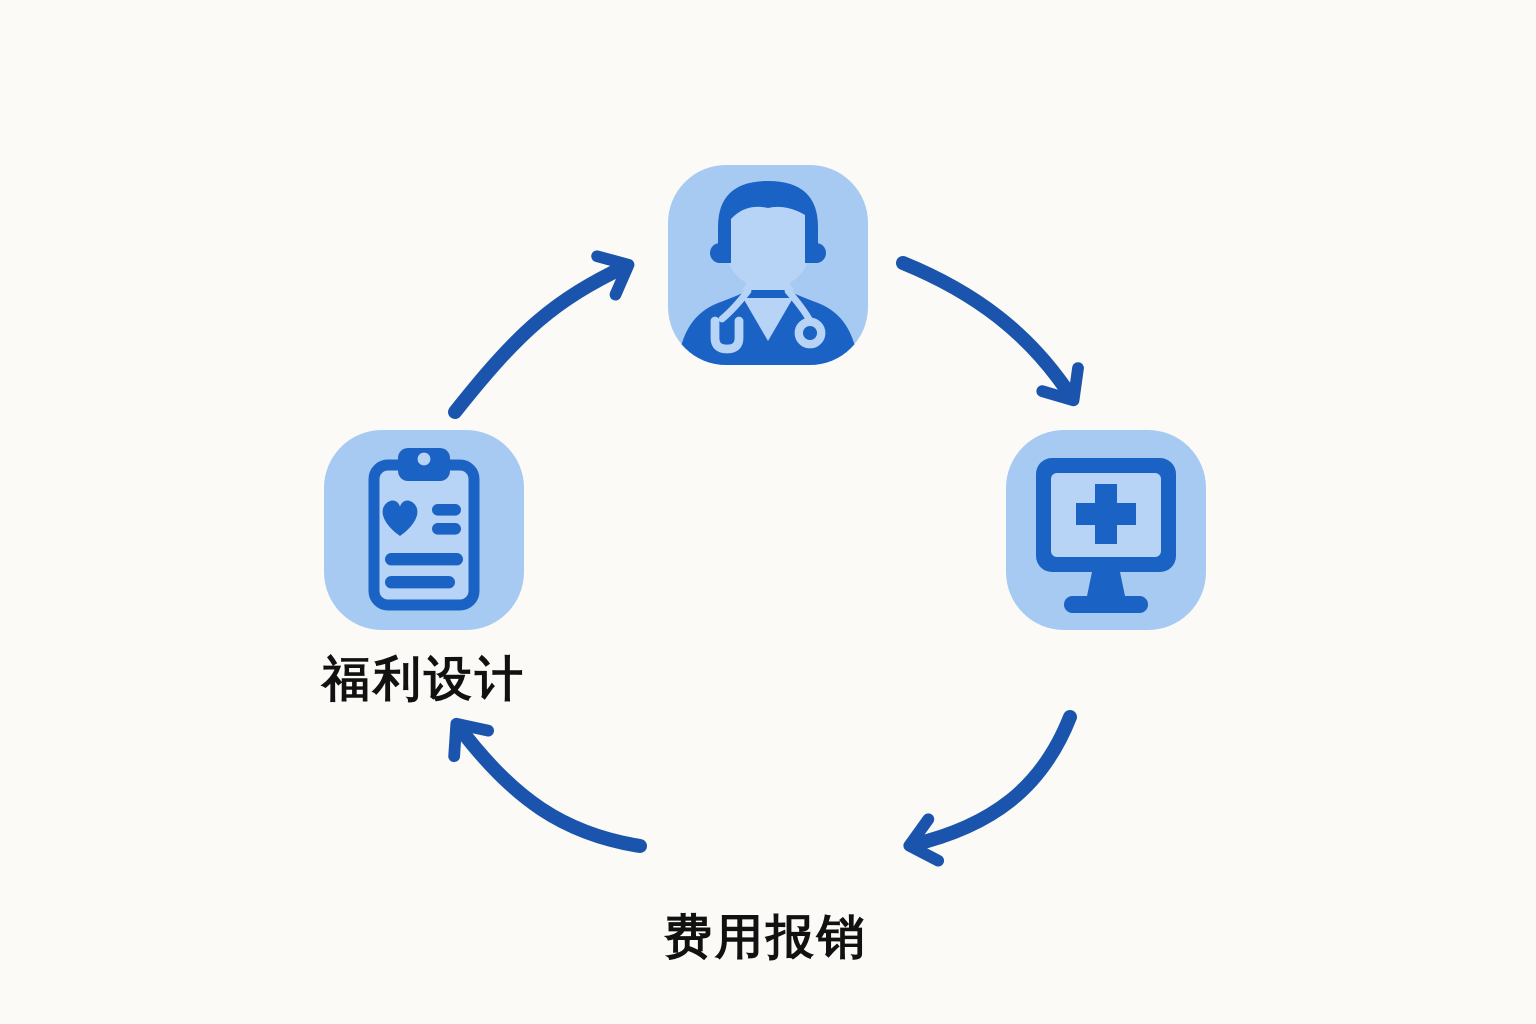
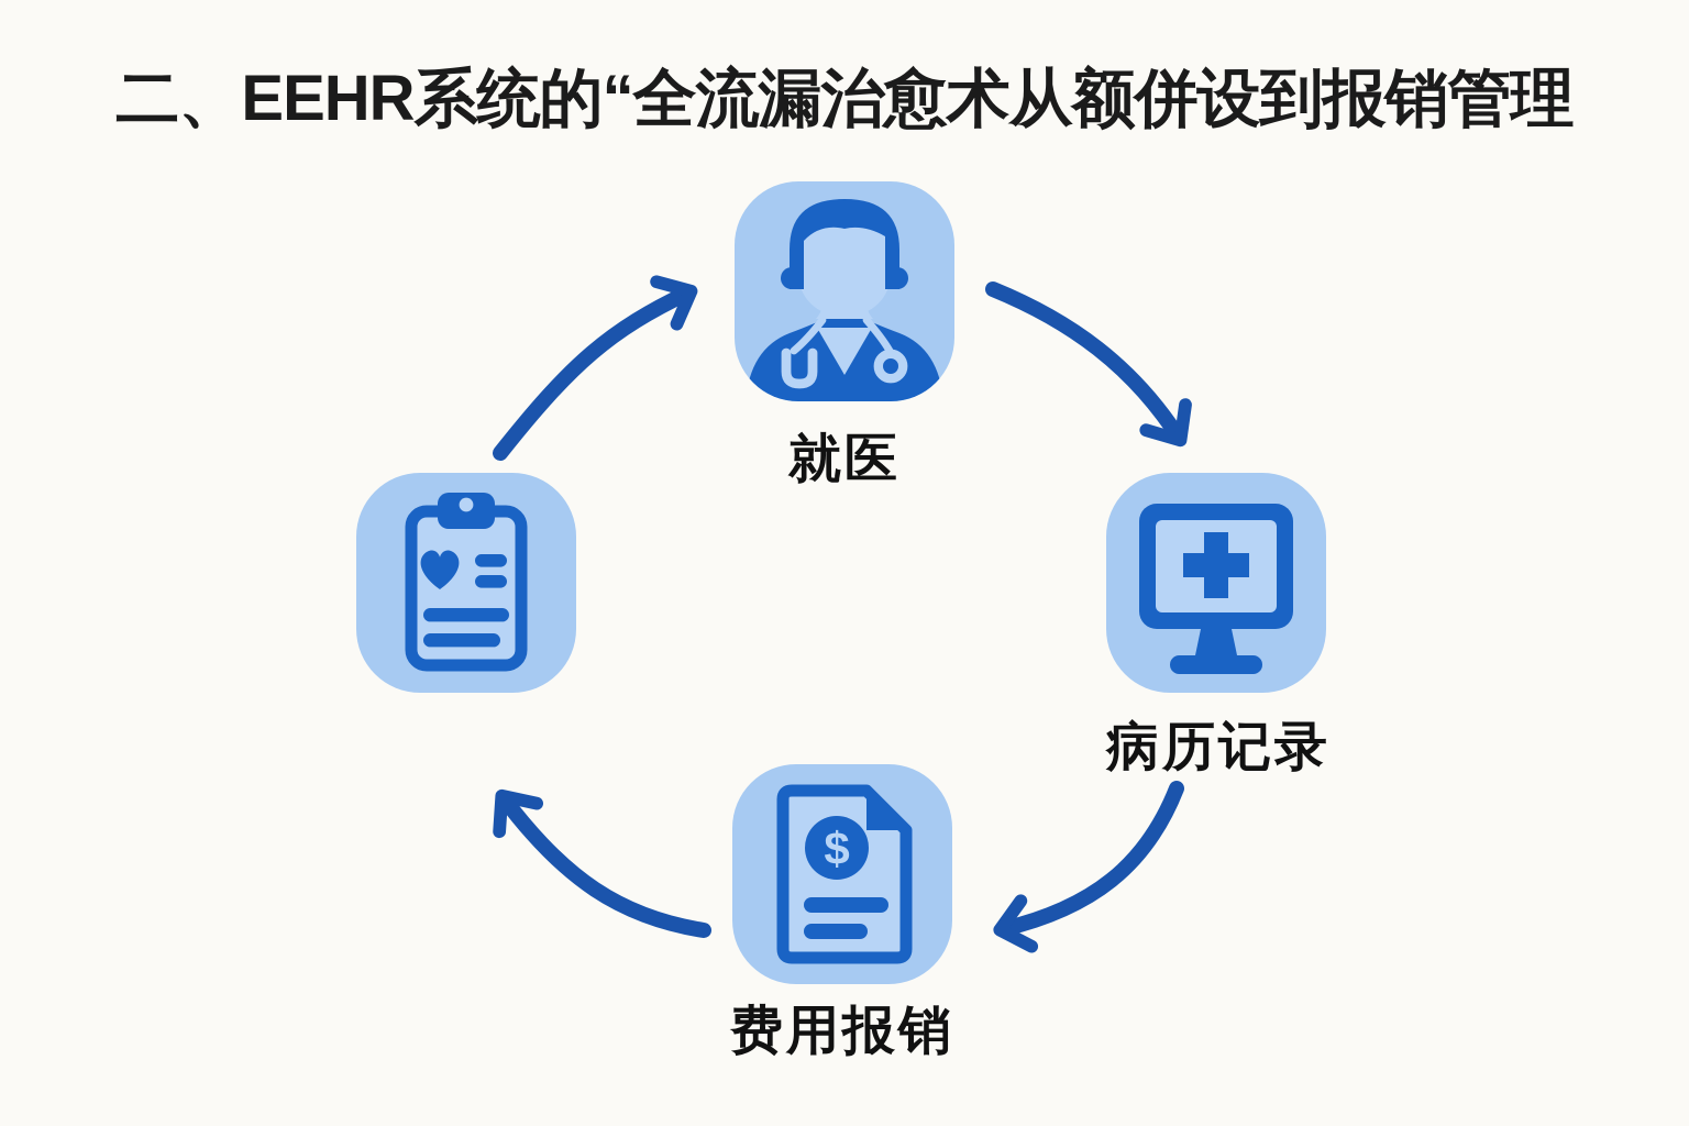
+ 二、EEHR系统的“全流漏治愈术从额併设到报销管理
+ 就医
+ 病历记录
+ $
  费用报销
- 福利设计
